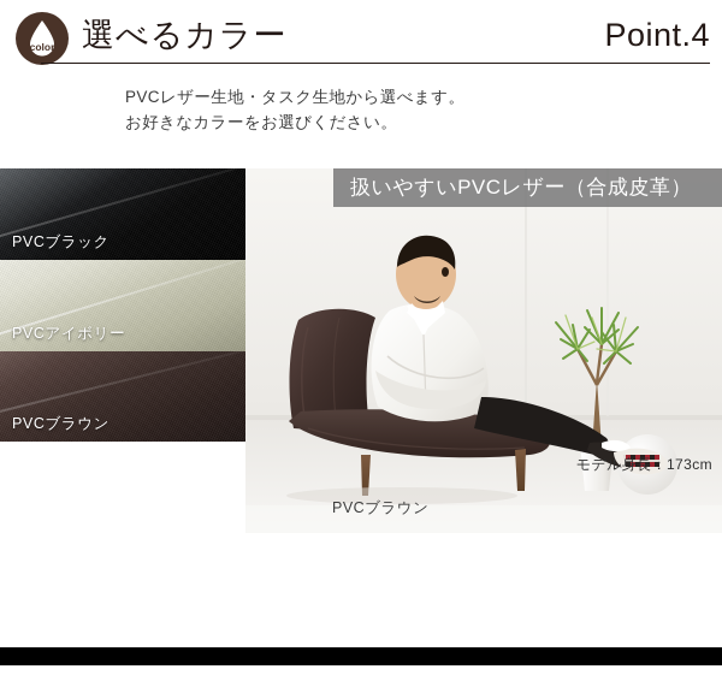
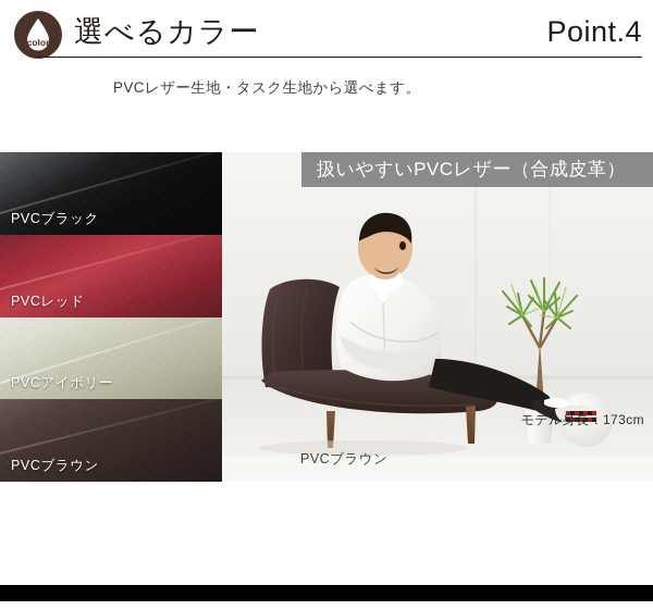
  color
  選べるカラー
  Point.4
  PVCレザー生地・タスク生地から選べます。
- お好きなカラーをお選びください。
  PVCブラック
+ PVCレッド
  PVCアイボリー
  PVCブラウン
  扱いやすいPVCレザー（合成皮革）
  PVCブラウン
  モデル身長：173cm
